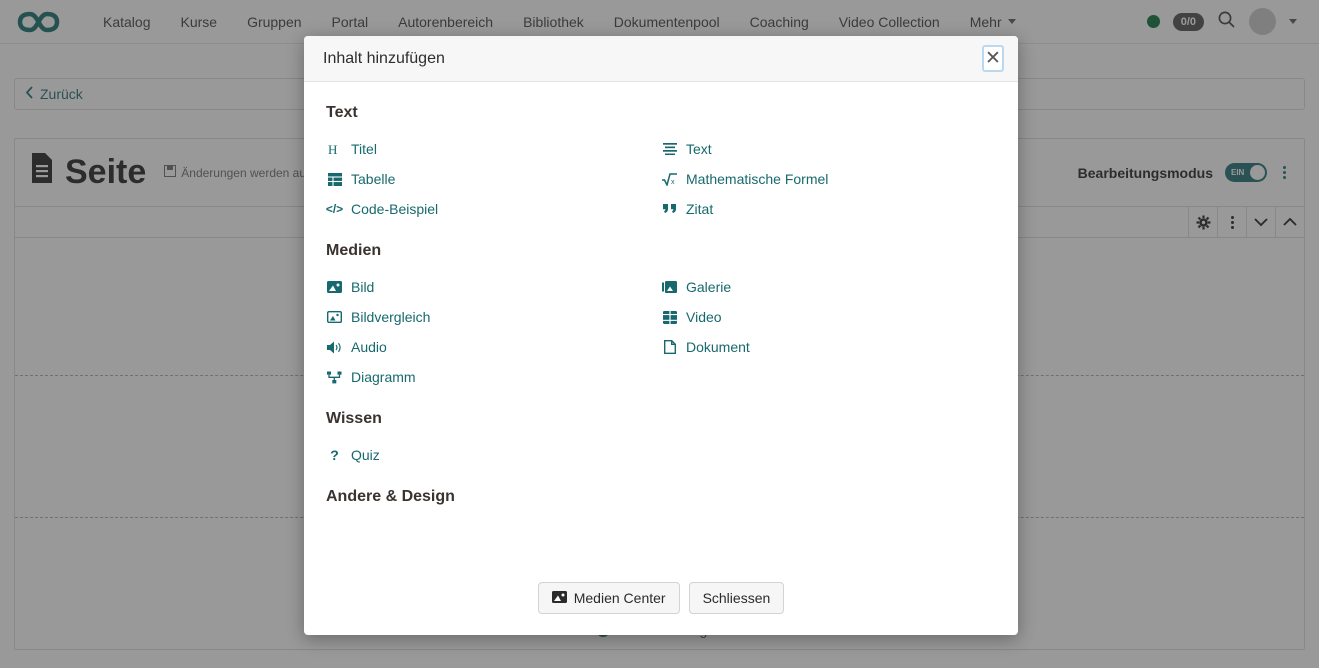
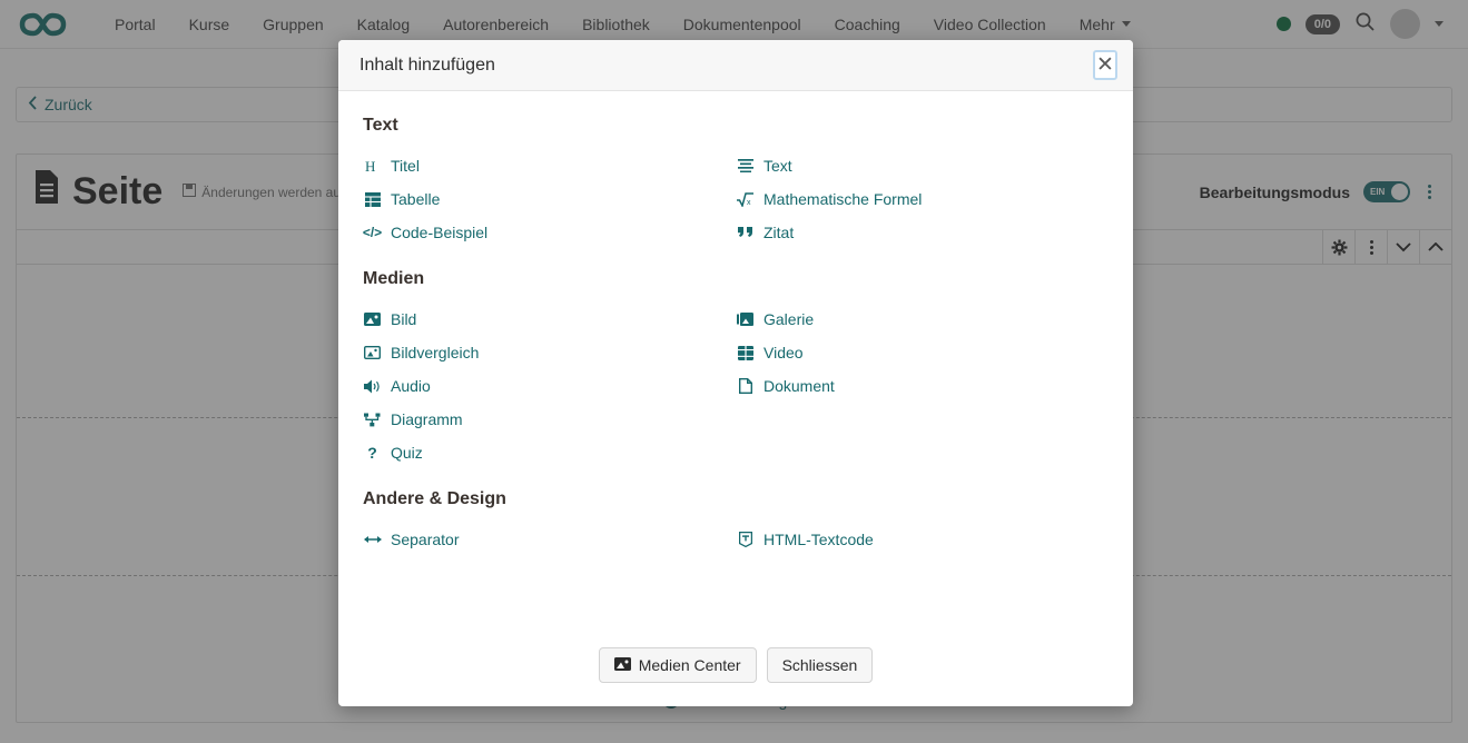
- Katalog
+ Portal
  Kurse
  Gruppen
- Portal
+ Katalog
  Autorenbereich
  Bibliothek
  Dokumentenpool
  Coaching
  Video Collection
  Mehr
  0/0
  Zurück
  Seite
  Änderungen werden au
  Bearbeitungsmodus
  EIN
  Inhalt hinzufügen
  ✕
  Text
  H
  Titel
  Text
  Tabelle
  Mathematische Formel
  </>
  Code-Beispiel
  Zitat
  Medien
  Bild
  Galerie
  Bildvergleich
  Video
  Audio
  Dokument
  Diagramm
- Wissen
  ?
  Quiz
  Andere & Design
+ Separator
+ HTML-Textcode
  Medien Center
  Schliessen
